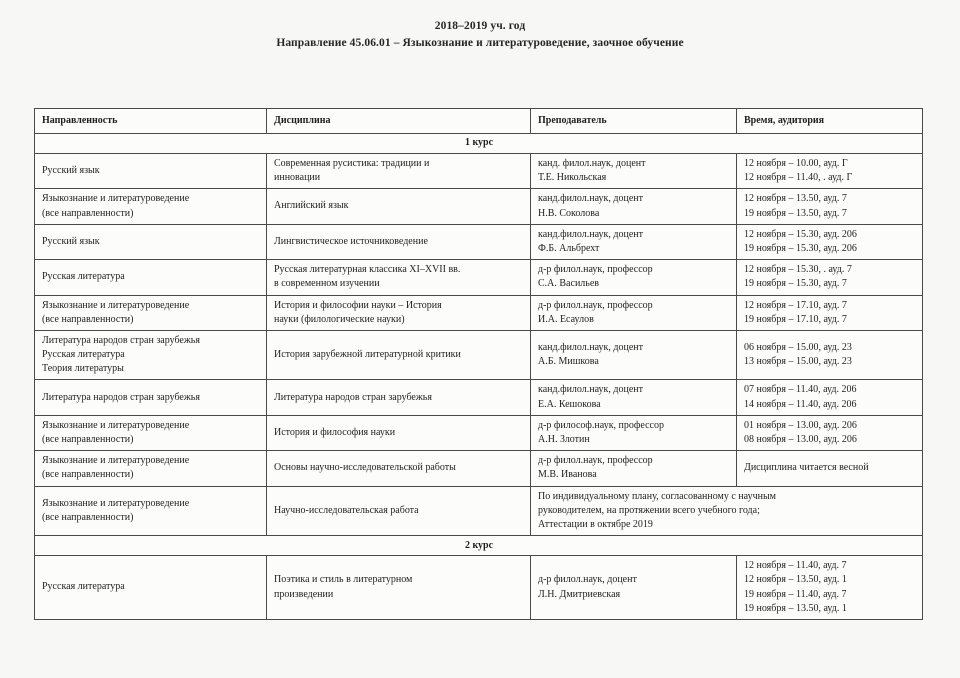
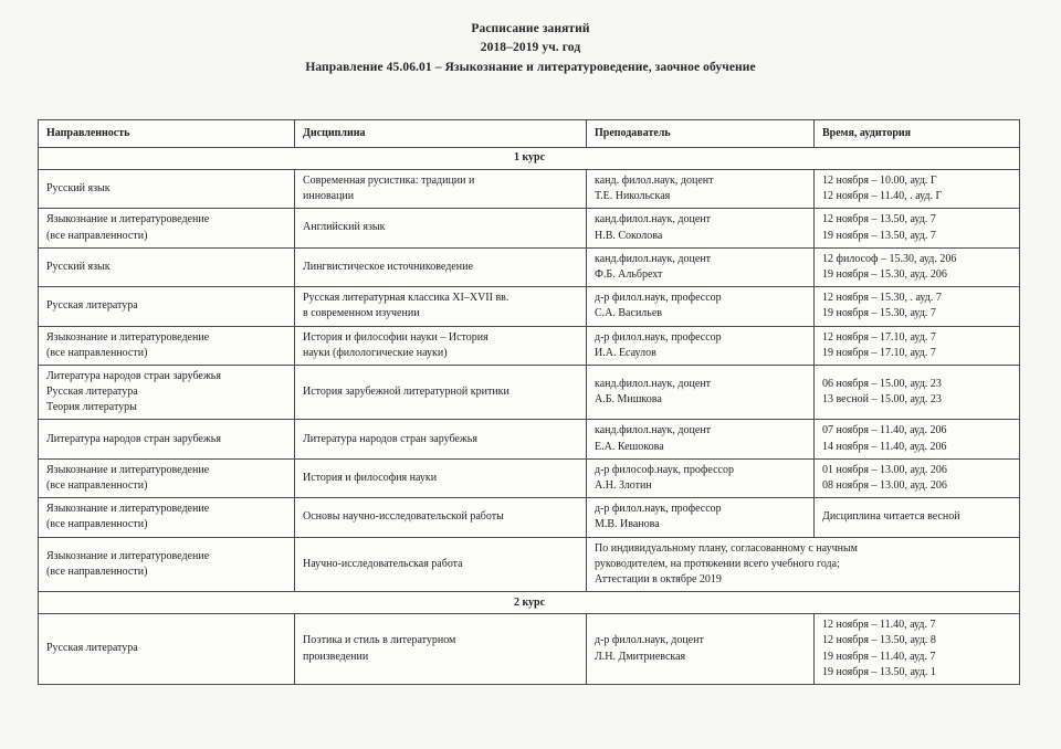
+ Расписание занятий
  2018–2019 уч. год
  Направление 45.06.01 – Языкознание и литературоведение, заочное обучение
  Направленность	Дисциплина	Преподаватель	Время, аудитория
  1 курс
  Русский язык	Современная русистика: традиции иинновации	канд. филол.наук, доцентТ.Е. Никольская	12 ноября – 10.00, ауд. Г12 ноября – 11.40, . ауд. Г
  Языкознание и литературоведение(все направленности)	Английский язык	канд.филол.наук, доцентН.В. Соколова	12 ноября – 13.50, ауд. 719 ноября – 13.50, ауд. 7
- Русский язык	Лингвистическое источниковедение	канд.филол.наук, доцентФ.Б. Альбрехт	12 ноября – 15.30, ауд. 20619 ноября – 15.30, ауд. 206
+ Русский язык	Лингвистическое источниковедение	канд.филол.наук, доцентФ.Б. Альбрехт	12 философ – 15.30, ауд. 20619 ноября – 15.30, ауд. 206
  Русская литература	Русская литературная классика XI–XVII вв.в современном изучении	д-р филол.наук, профессорС.А. Васильев	12 ноября – 15.30, . ауд. 719 ноября – 15.30, ауд. 7
  Языкознание и литературоведение(все направленности)	История и философии науки – Историянауки (филологические науки)	д-р филол.наук, профессорИ.А. Есаулов	12 ноября – 17.10, ауд. 719 ноября – 17.10, ауд. 7
- Литература народов стран зарубежьяРусская литератураТеория литературы	История зарубежной литературной критики	канд.филол.наук, доцентА.Б. Мишкова	06 ноября – 15.00, ауд. 2313 ноября – 15.00, ауд. 23
+ Литература народов стран зарубежьяРусская литератураТеория литературы	История зарубежной литературной критики	канд.филол.наук, доцентА.Б. Мишкова	06 ноября – 15.00, ауд. 2313 весной – 15.00, ауд. 23
  Литература народов стран зарубежья	Литература народов стран зарубежья	канд.филол.наук, доцентЕ.А. Кешокова	07 ноября – 11.40, ауд. 20614 ноября – 11.40, ауд. 206
  Языкознание и литературоведение(все направленности)	История и философия науки	д-р философ.наук, профессорА.Н. Злотин	01 ноября – 13.00, ауд. 20608 ноября – 13.00, ауд. 206
  Языкознание и литературоведение(все направленности)	Основы научно-исследовательской работы	д-р филол.наук, профессорМ.В. Иванова	Дисциплина читается весной
  Языкознание и литературоведение(все направленности)	Научно-исследовательская работа	По индивидуальному плану, согласованному с научнымруководителем, на протяжении всего учебного года;Аттестации в октябре 2019
  2 курс
- Русская литература	Поэтика и стиль в литературномпроизведении	д-р филол.наук, доцентЛ.Н. Дмитриевская	12 ноября – 11.40, ауд. 712 ноября – 13.50, ауд. 119 ноября – 11.40, ауд. 719 ноября – 13.50, ауд. 1
+ Русская литература	Поэтика и стиль в литературномпроизведении	д-р филол.наук, доцентЛ.Н. Дмитриевская	12 ноября – 11.40, ауд. 712 ноября – 13.50, ауд. 819 ноября – 11.40, ауд. 719 ноября – 13.50, ауд. 1
